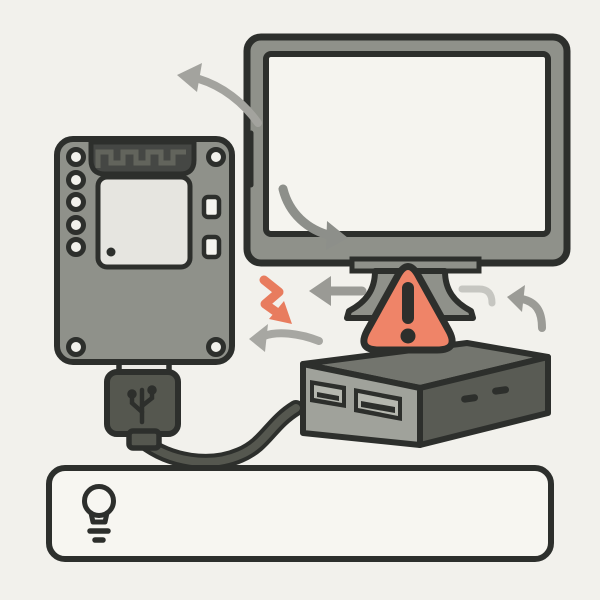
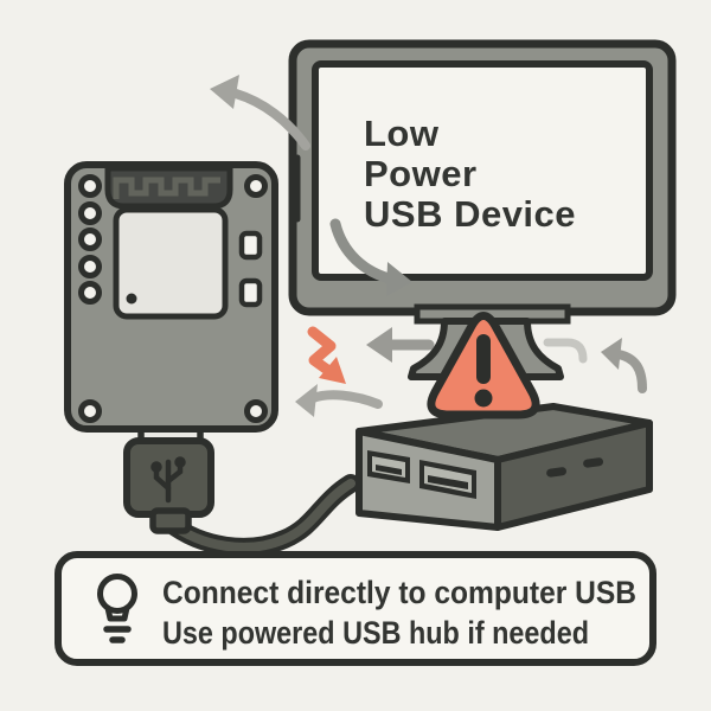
+ Low
+ Power
+ USB Device
+ Connect directly to computer USB
+ Use powered USB hub if needed
